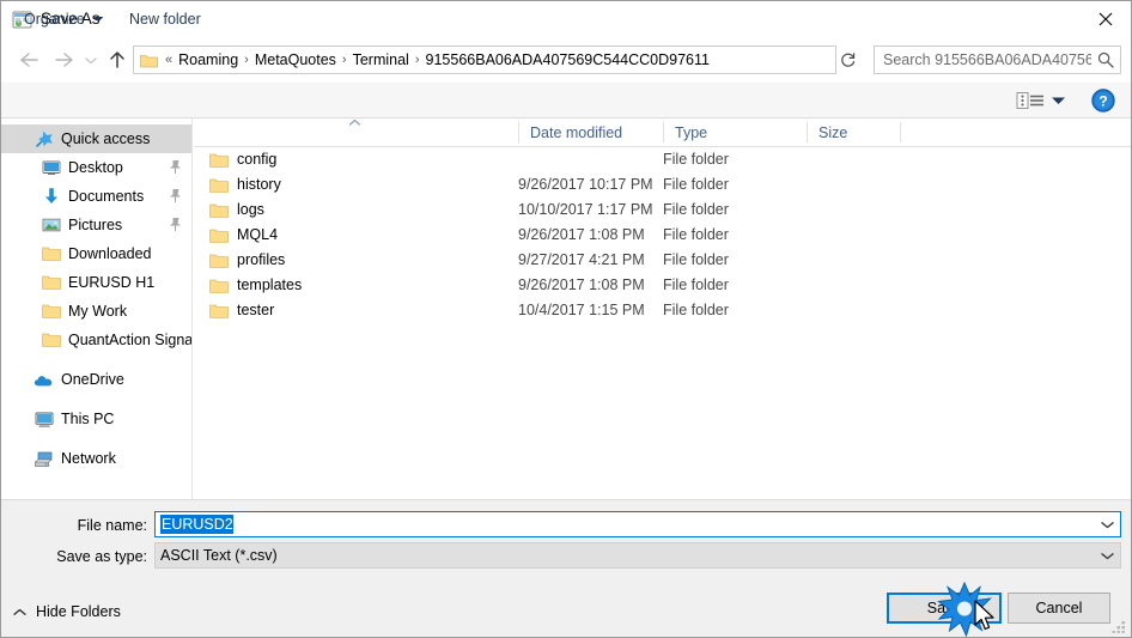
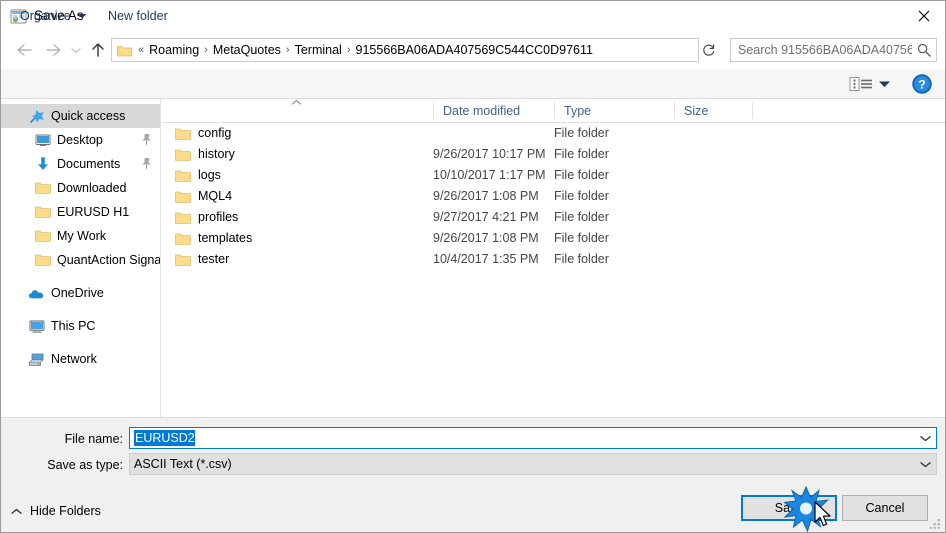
  Save A
  «
  Roaming
  ›
  MetaQuotes
  ›
  Terminal
  ›
  915566BA06ADA407569C544CC0D97611
  Search 915566BA06ADA40756
  Organize
  New folder
  ?
  Quick access
  Desktop
  Documents
- Pictures
  Downloaded
  EURUSD H1
  My Work
  QuantAction Signa
  OneDrive
  This PC
  Network
  Date modified
  Type
  Size
  config
  File folder
  history
  9/26/2017 10:17 PM
  File folder
  logs
  10/10/2017 1:17 PM
  File folder
  MQL4
  9/26/2017 1:08 PM
  File folder
  profiles
  9/27/2017 4:21 PM
  File folder
  templates
  9/26/2017 1:08 PM
  File folder
  tester
- 10/4/2017 1:15 PM
+ 10/4/2017 1:35 PM
  File folder
  File name:
  EURUSD2
  Save as type:
  ASCII Text (*.csv)
  Hide Folders
  Cancel
